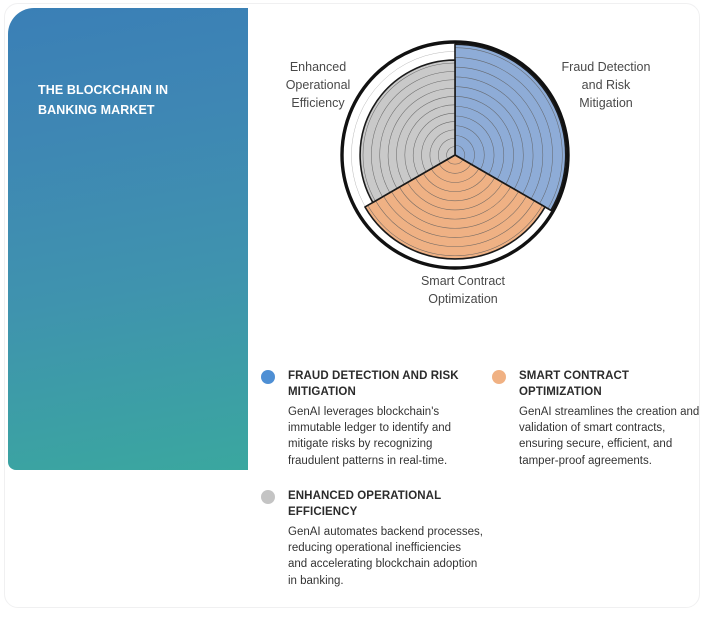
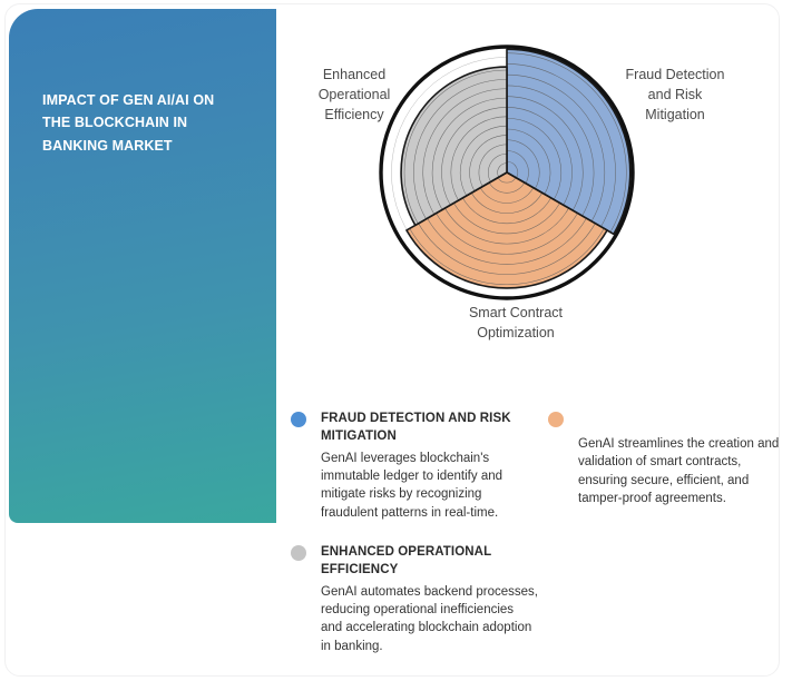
+ IMPACT OF GEN AI/AI ON
  THE BLOCKCHAIN IN
  BANKING MARKET
  Enhanced
  Operational
  Efficiency
  Fraud Detection
  and Risk
  Mitigation
  Smart Contract
  Optimization
  FRAUD DETECTION AND RISK MITIGATION
  GenAI leverages blockchain's immutable ledger to identify and mitigate risks by recognizing fraudulent patterns in real-time.
- SMART CONTRACT OPTIMIZATION
  GenAI streamlines the creation and validation of smart contracts, ensuring secure, efficient, and tamper-proof agreements.
  ENHANCED OPERATIONAL EFFICIENCY
  GenAI automates backend processes, reducing operational inefficiencies and accelerating blockchain adoption in banking.
